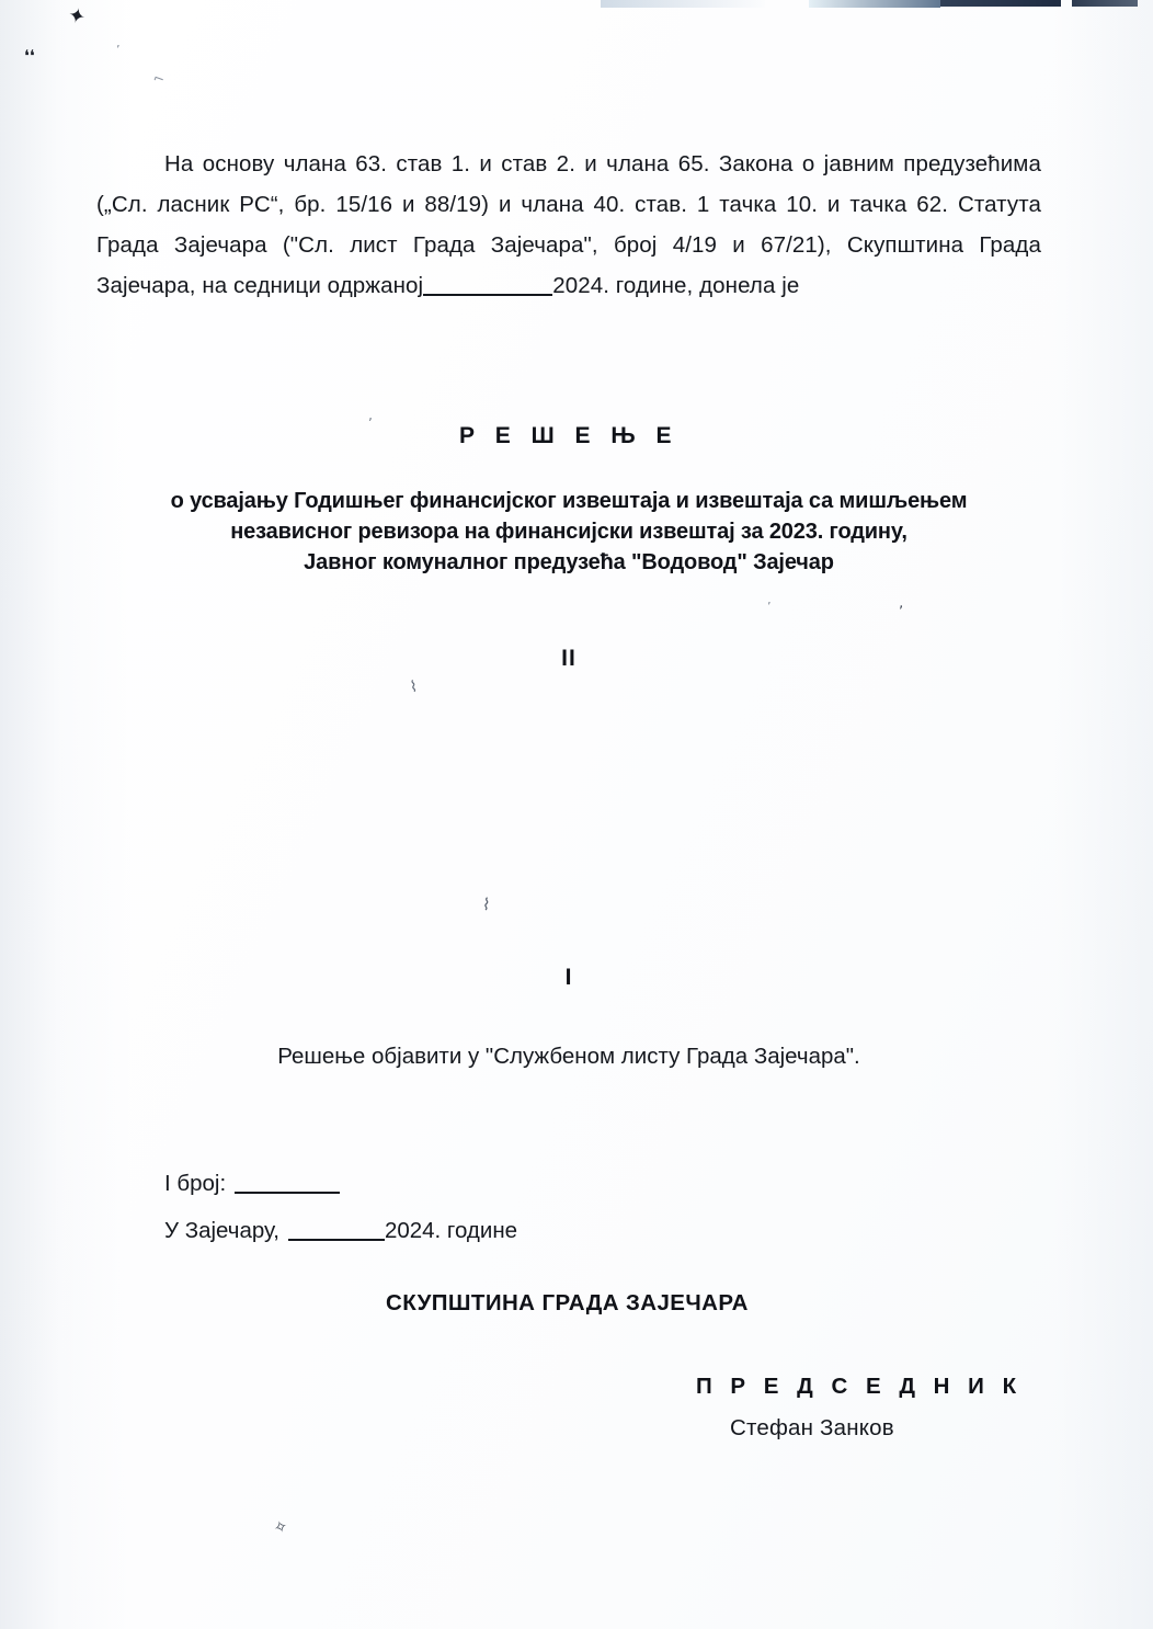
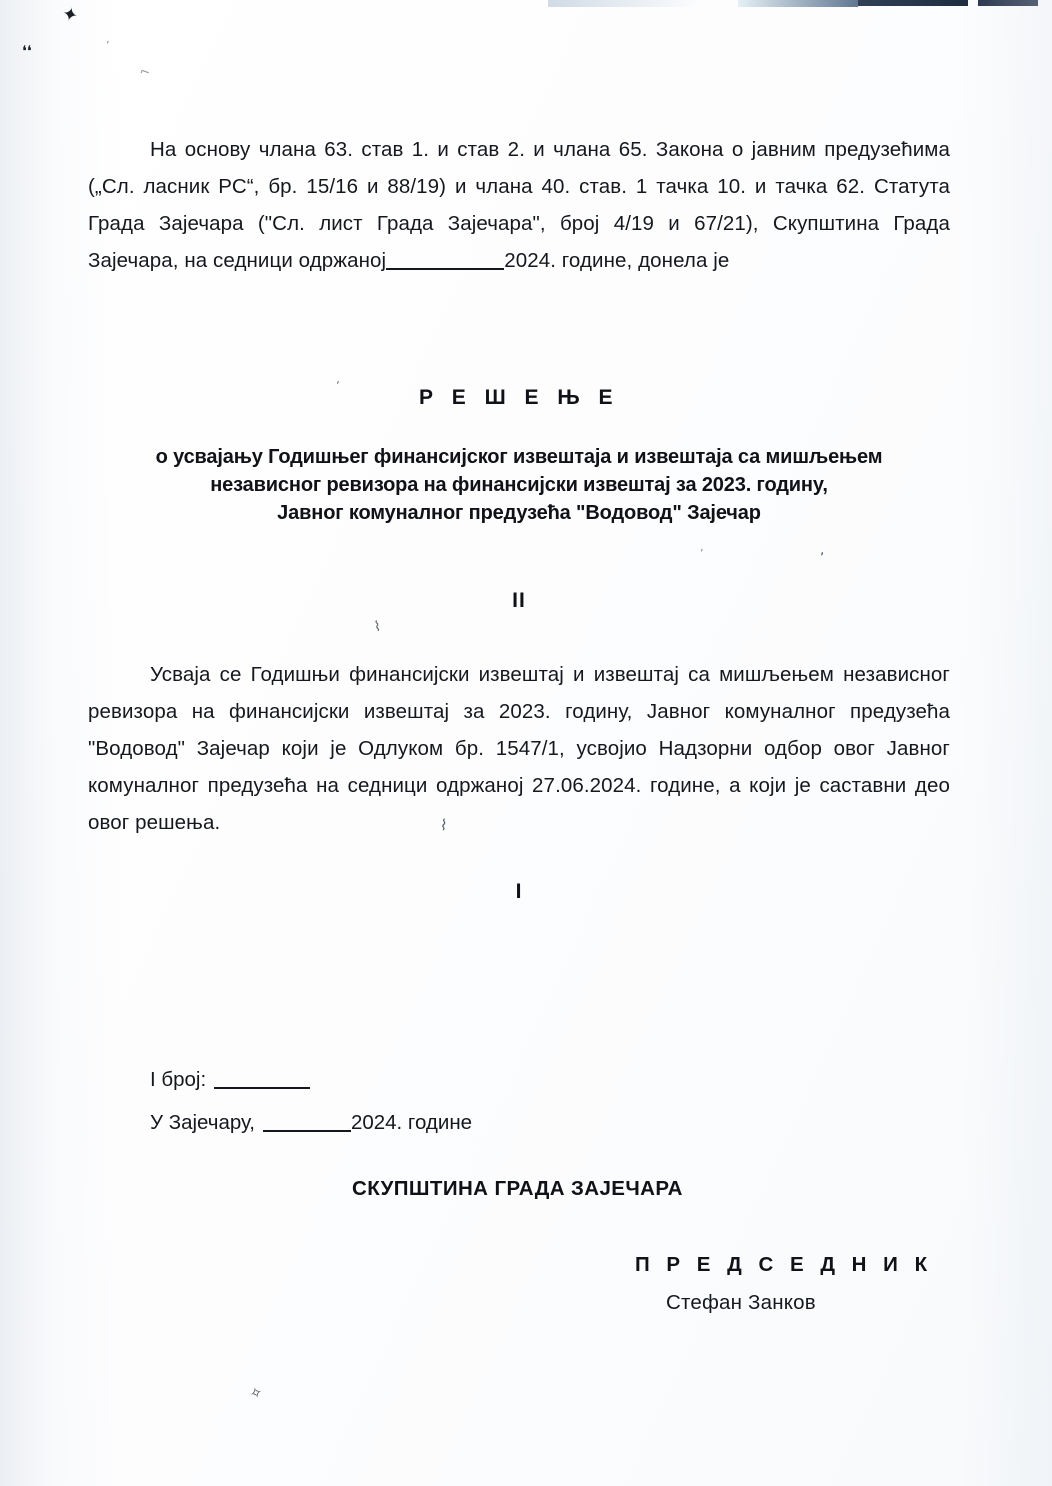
  ❛❛
  ʼ
  ʼ
  ʼ
  ʼ
  На основу члана 63. став 1. и став 2. и члана 65. Закона о јавним предузећима („Сл. ласник РС“, бр. 15/16 и 88/19) и члана 40. став. 1 тачка 10. и тачка 62. Статута Града Зајечара ("Сл. лист Града Зајечара", број 4/19 и 67/21), Скупштина Града Зајечара, на седници одржаној 2024. године, донела је
  Р Е Ш Е Њ Е
  о усвајању Годишњег финансијског извештаја и извештаја са мишљењем
  независног ревизора на финансијски извештај за 2023. годину,
  Јавног комуналног предузећа "Водовод" Зајечар
  II
+ Усваја се Годишњи финансијски извештај и извештај са мишљењем независног ревизора на финансијски извештај за 2023. годину, Јавног комуналног предузећа "Водовод" Зајечар који је Одлуком бр. 1547/1, усвојио Надзорни одбор овог Јавног комуналног предузећа на седници одржаној 27.06.2024. године, а који је саставни део овог решења.
  I
- Решење објавити у "Службеном листу Града Зајечара".
  I број:
  У Зајечару, 2024. године
  СКУПШТИНА ГРАДА ЗАЈЕЧАРА
  П Р Е Д С Е Д Н И К
  Стефан Занков
